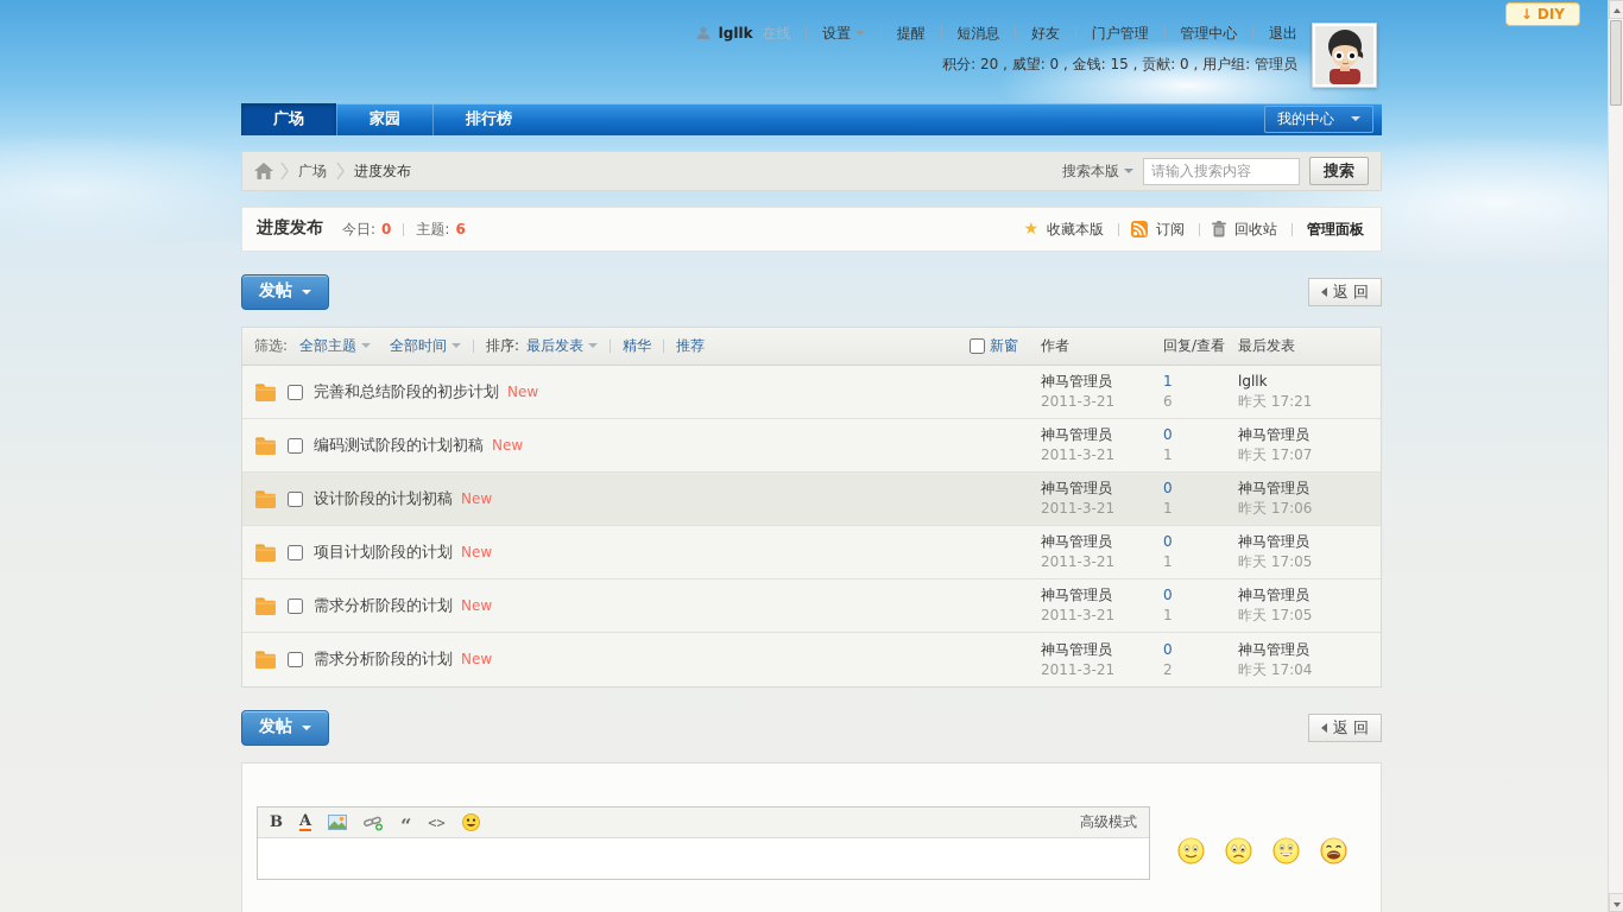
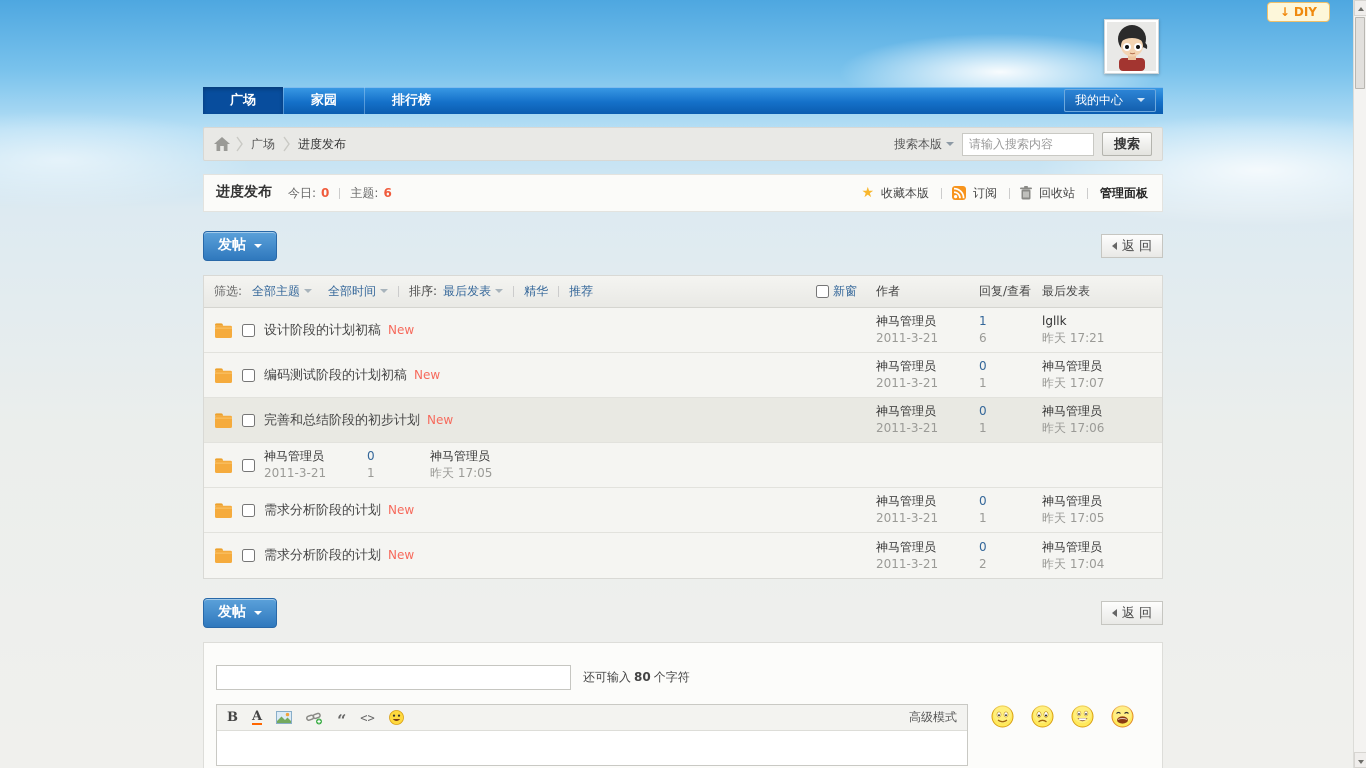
  ↓ DIY
- lgllk 在线 设置 提醒 短消息 好友 门户管理 管理中心 退出
- 积分: 20 , 威望: 0 , 金钱: 15 , 贡献: 0 , 用户组: 管理员
  广场
  家园
  排行榜
  我的中心
  广场
  进度发布
  搜索本版
  请输入搜索内容
  搜索
  进度发布
  今日:
  0
  主题:
  6
  ★
  收藏本版
  订阅
  回收站
  管理面板
  发帖
  返 回
  筛选:
  全部主题
  全部时间
  排序:
  最后发表
  精华
  推荐
  新窗
  作者
  回复/查看
  最后发表
- 完善和总结阶段的初步计划 New
+ 设计阶段的计划初稿 New
  神马管理员
  2011-3-21
  1
  6
  lgllk
  昨天 17:21
  编码测试阶段的计划初稿 New
  神马管理员
  2011-3-21
  0
  1
  神马管理员
  昨天 17:07
- 设计阶段的计划初稿 New
+ 完善和总结阶段的初步计划 New
  神马管理员
  2011-3-21
  0
  1
  神马管理员
  昨天 17:06
- 项目计划阶段的计划 New
  神马管理员
  2011-3-21
  0
  1
  神马管理员
  昨天 17:05
  需求分析阶段的计划 New
  神马管理员
  2011-3-21
  0
  1
  神马管理员
  昨天 17:05
  需求分析阶段的计划 New
  神马管理员
  2011-3-21
  0
  2
  神马管理员
  昨天 17:04
  发帖
  返 回
+ 还可输入 80 个字符
  B
  A
  “
  <>
  高级模式
